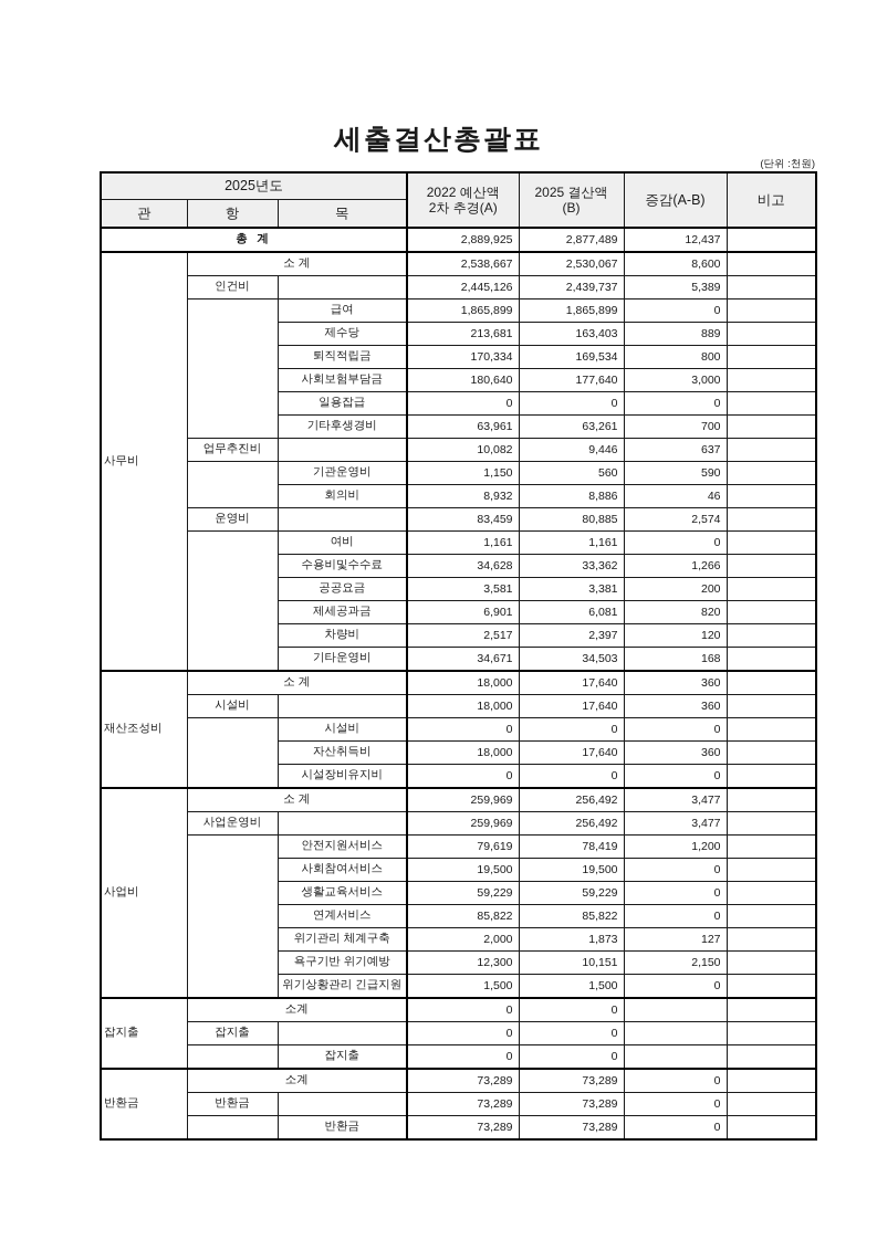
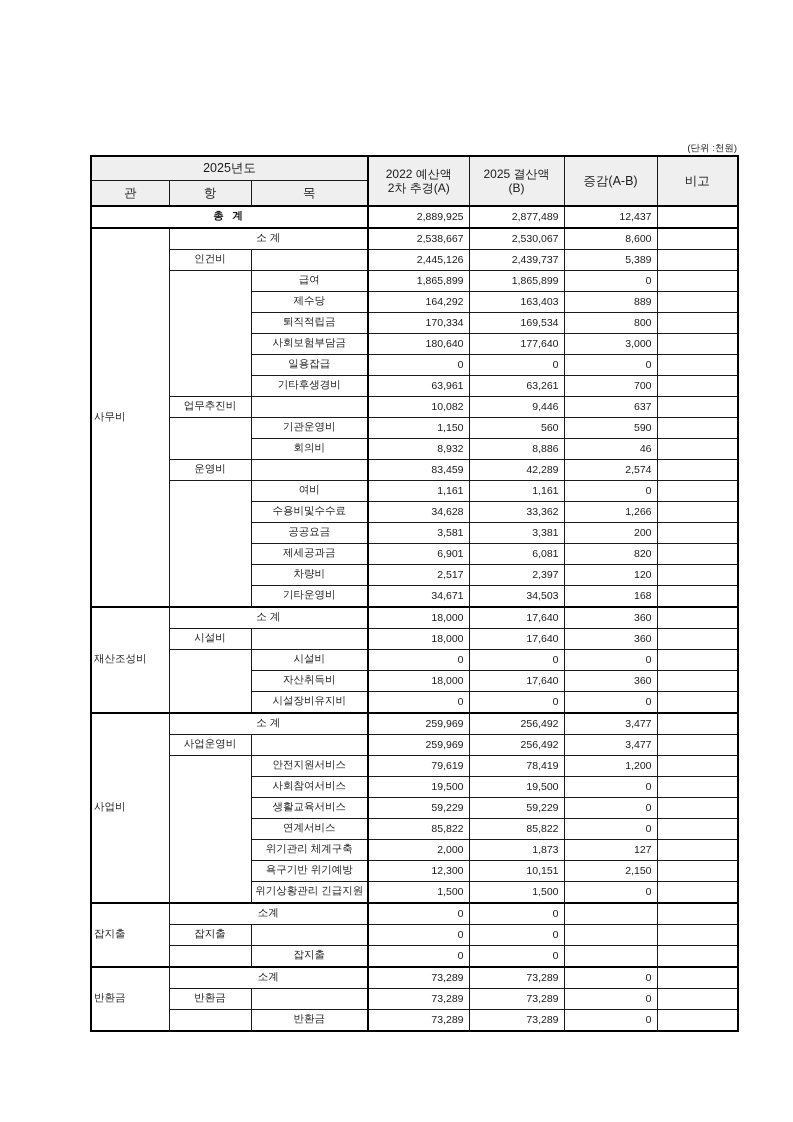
- 세출결산총괄표
  (단위 :천원)
  2025년도	2022 예산액 2차 추경(A)	2025 결산액 (B)	증감(A-B)	비고
  관	항	목
  총 계	2,889,925	2,877,489	12,437
  사무비	소 계	2,538,667	2,530,067	8,600
  인건비		2,445,126	2,439,737	5,389
  	급여	1,865,899	1,865,899	0
- 제수당	213,681	163,403	889
+ 제수당	164,292	163,403	889
  퇴직적립금	170,334	169,534	800
  사회보험부담금	180,640	177,640	3,000
  일용잡급	0	0	0
  기타후생경비	63,961	63,261	700
  업무추진비		10,082	9,446	637
  	기관운영비	1,150	560	590
  회의비	8,932	8,886	46
- 운영비		83,459	80,885	2,574
+ 운영비		83,459	42,289	2,574
  	여비	1,161	1,161	0
  수용비및수수료	34,628	33,362	1,266
  공공요금	3,581	3,381	200
  제세공과금	6,901	6,081	820
  차량비	2,517	2,397	120
  기타운영비	34,671	34,503	168
  재산조성비	소 계	18,000	17,640	360
  시설비		18,000	17,640	360
  	시설비	0	0	0
  자산취득비	18,000	17,640	360
  시설장비유지비	0	0	0
  사업비	소 계	259,969	256,492	3,477
  사업운영비		259,969	256,492	3,477
  	안전지원서비스	79,619	78,419	1,200
  사회참여서비스	19,500	19,500	0
  생활교육서비스	59,229	59,229	0
  연계서비스	85,822	85,822	0
  위기관리 체계구축	2,000	1,873	127
  욕구기반 위기예방	12,300	10,151	2,150
  위기상황관리 긴급지원	1,500	1,500	0
  잡지출	소계	0	0
  잡지출		0	0
  	잡지출	0	0
  반환금	소계	73,289	73,289	0
  반환금		73,289	73,289	0
  	반환금	73,289	73,289	0
